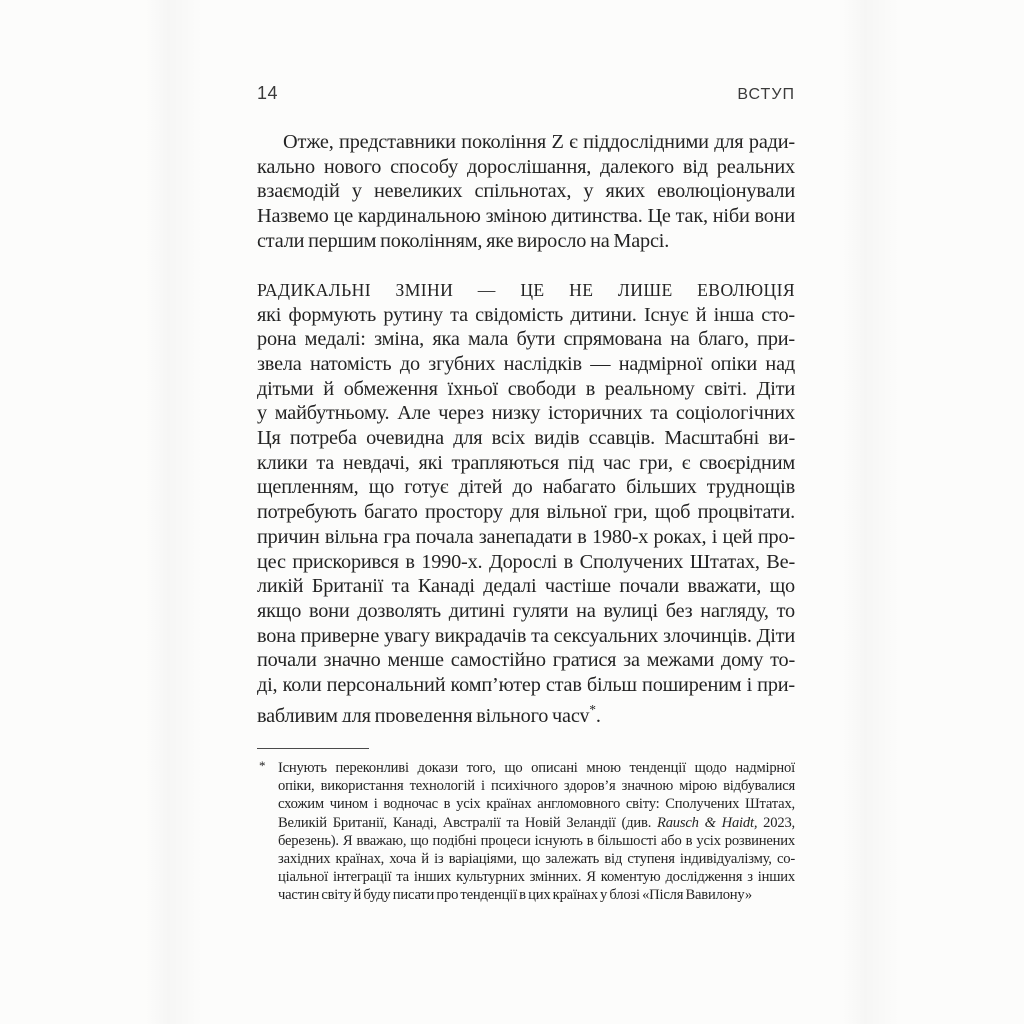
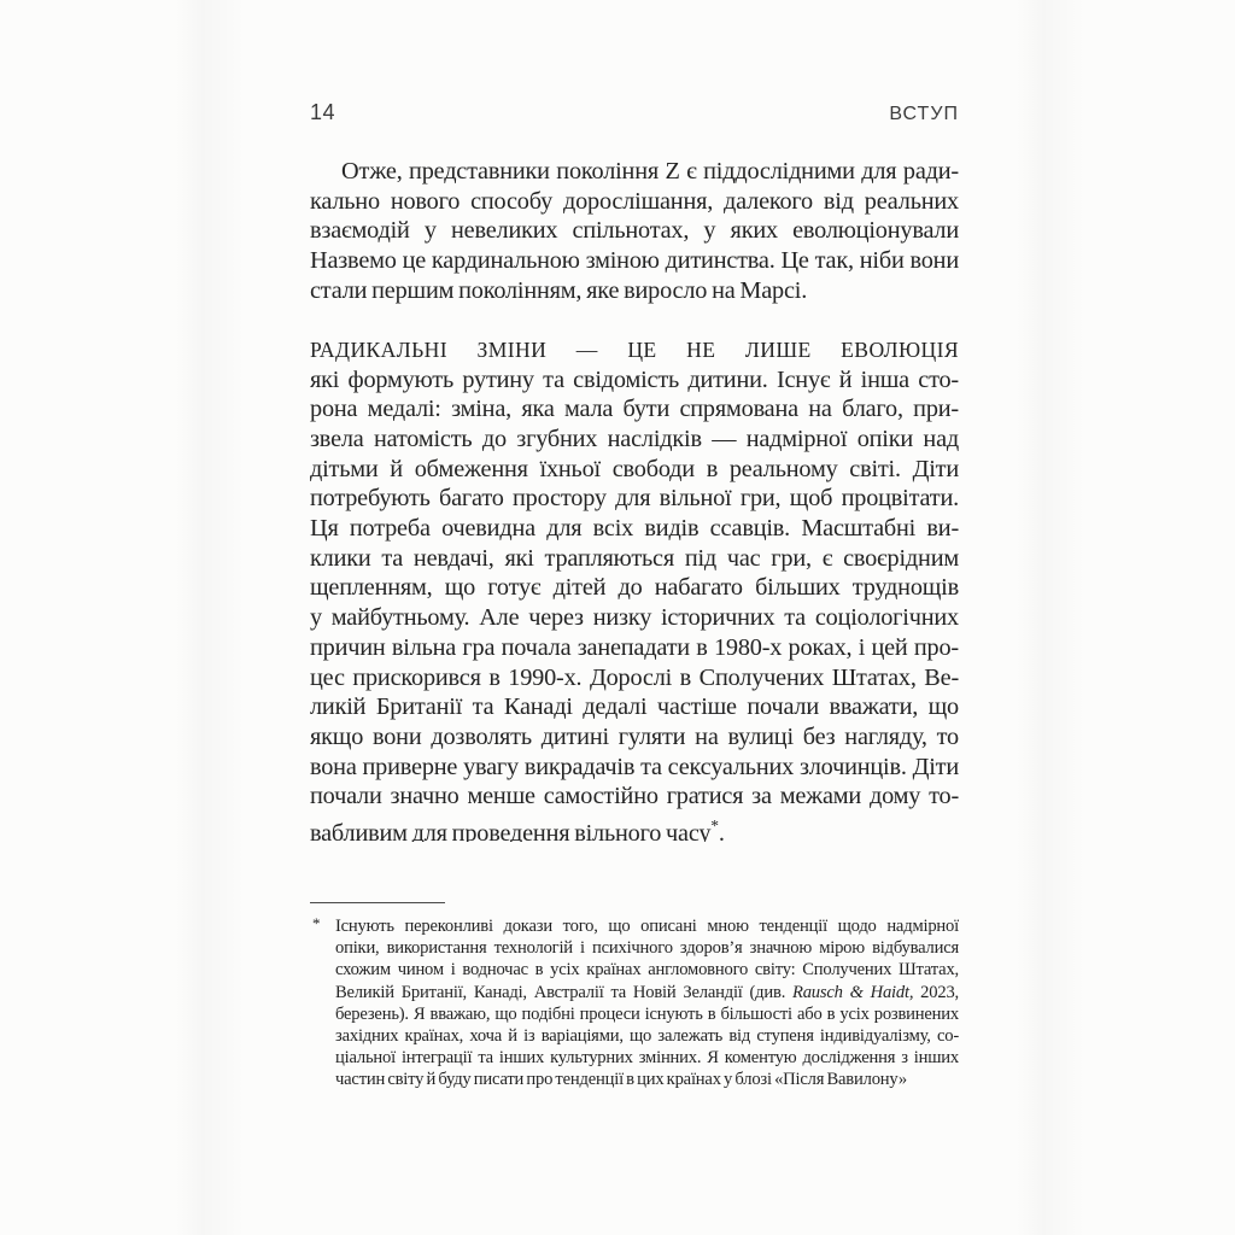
  14
  ВСТУП
  Отже, представники покоління Z є піддослідними для ради-
  кально нового способу дорослішання, далекого від реальних
  взаємодій у невеликих спільнотах, у яких еволюціонували
  Назвемо це кардинальною зміною дитинства. Це так, ніби вони
  стали першим поколінням, яке виросло на Марсі.
  РАДИКАЛЬНІ ЗМІНИ — ЦЕ НЕ ЛИШЕ ЕВОЛЮЦІЯ
  які формують рутину та свідомість дитини. Існує й інша сто-
  рона медалі: зміна, яка мала бути спрямована на благо, при-
  звела натомість до згубних наслідків — надмірної опіки над
  дітьми й обмеження їхньої свободи в реальному світі. Діти
- у майбутньому. Але через низку історичних та соціологічних
+ потребують багато простору для вільної гри, щоб процвітати.
  Ця потреба очевидна для всіх видів ссавців. Масштабні ви-
  клики та невдачі, які трапляються під час гри, є своєрідним
  щепленням, що готує дітей до набагато більших труднощів
- потребують багато простору для вільної гри, щоб процвітати.
+ у майбутньому. Але через низку історичних та соціологічних
  причин вільна гра почала занепадати в 1980-х роках, і цей про-
  цес прискорився в 1990-х. Дорослі в Сполучених Штатах, Ве-
  ликій Британії та Канаді дедалі частіше почали вважати, що
  якщо вони дозволять дитині гуляти на вулиці без нагляду, то
  вона приверне увагу викрадачів та сексуальних злочинців. Діти
  почали значно менше самостійно гратися за межами дому то-
- ді, коли персональний комп’ютер став більш поширеним і при-
  вабливим для проведення вільного часу*.
  *
  Існують переконливі докази того, що описані мною тенденції щодо надмірної
  опіки, використання технологій і психічного здоров’я значною мірою відбувалися
  схожим чином і водночас в усіх країнах англомовного світу: Сполучених Штатах,
  Великій Британії, Канаді, Австралії та Новій Зеландії (див. Rausch & Haidt, 2023,
  березень). Я вважаю, що подібні процеси існують в більшості або в усіх розвинених
  західних країнах, хоча й із варіаціями, що залежать від ступеня індивідуалізму, со-
  ціальної інтеграції та інших культурних змінних. Я коментую дослідження з інших
  частин світу й буду писати про тенденції в цих країнах у блозі «Після Вавилону»
